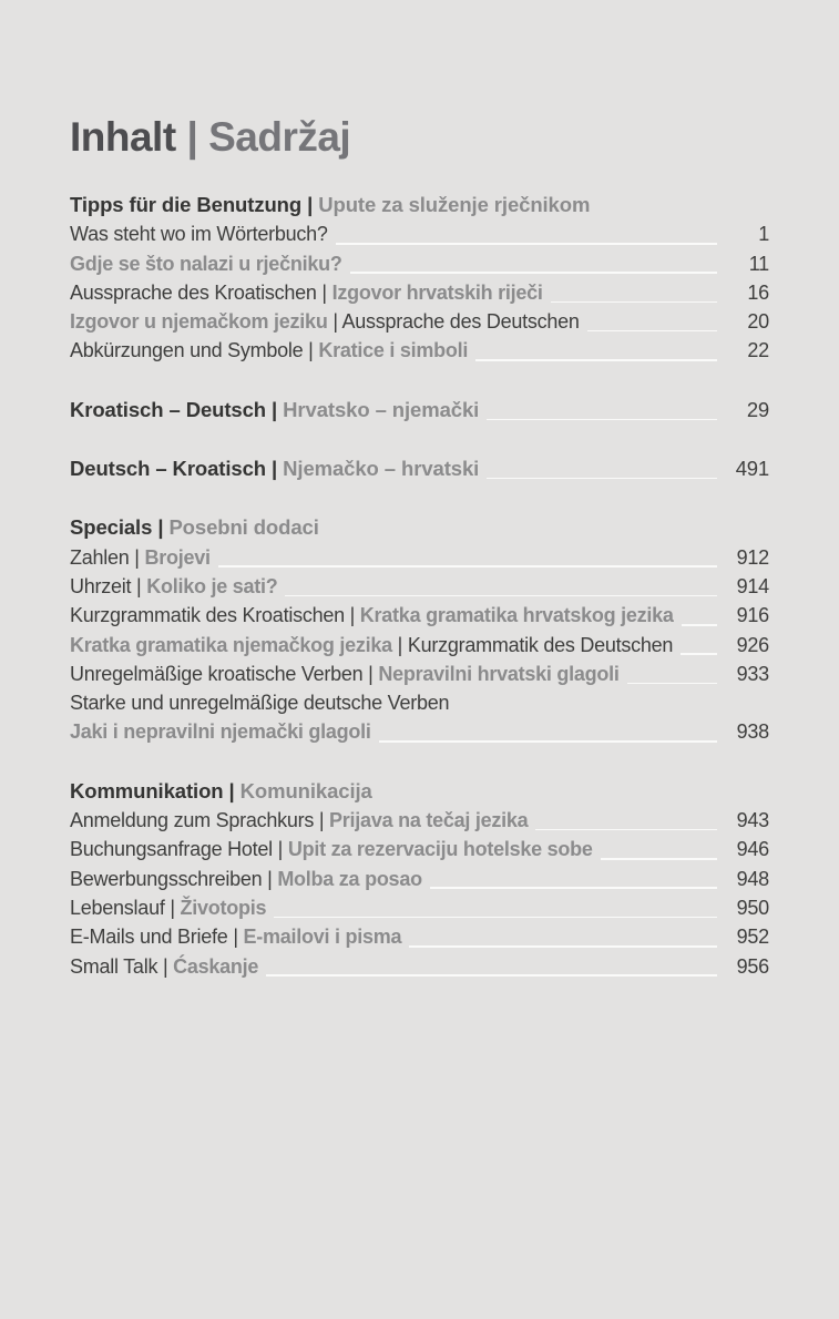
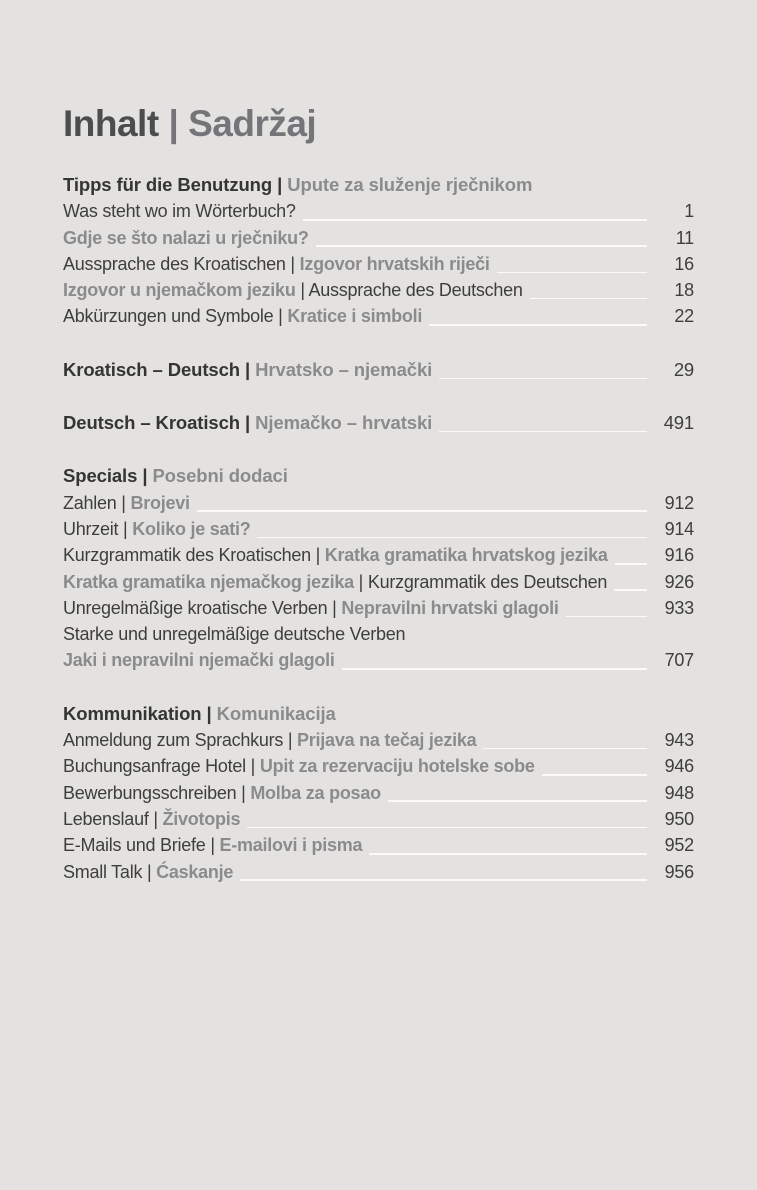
  Inhalt | Sadržaj
  Tipps für die Benutzung | Upute za služenje rječnikom
  Was steht wo im Wörterbuch?
  1
  Gdje se što nalazi u rječniku?
  11
  Aussprache des Kroatischen | Izgovor hrvatskih riječi
  16
  Izgovor u njemačkom jeziku | Aussprache des Deutschen
- 20
+ 18
  Abkürzungen und Symbole | Kratice i simboli
  22
  Kroatisch – Deutsch | Hrvatsko – njemački
  29
  Deutsch – Kroatisch | Njemačko – hrvatski
  491
  Specials | Posebni dodaci
  Zahlen | Brojevi
  912
  Uhrzeit | Koliko je sati?
  914
  Kurzgrammatik des Kroatischen | Kratka gramatika hrvatskog jezika
  916
  Kratka gramatika njemačkog jezika | Kurzgrammatik des Deutschen
  926
  Unregelmäßige kroatische Verben | Nepravilni hrvatski glagoli
  933
  Starke und unregelmäßige deutsche Verben
  Jaki i nepravilni njemački glagoli
- 938
+ 707
  Kommunikation | Komunikacija
  Anmeldung zum Sprachkurs | Prijava na tečaj jezika
  943
  Buchungsanfrage Hotel | Upit za rezervaciju hotelske sobe
  946
  Bewerbungsschreiben | Molba za posao
  948
  Lebenslauf | Životopis
  950
  E-Mails und Briefe | E-mailovi i pisma
  952
  Small Talk | Ćaskanje
  956
